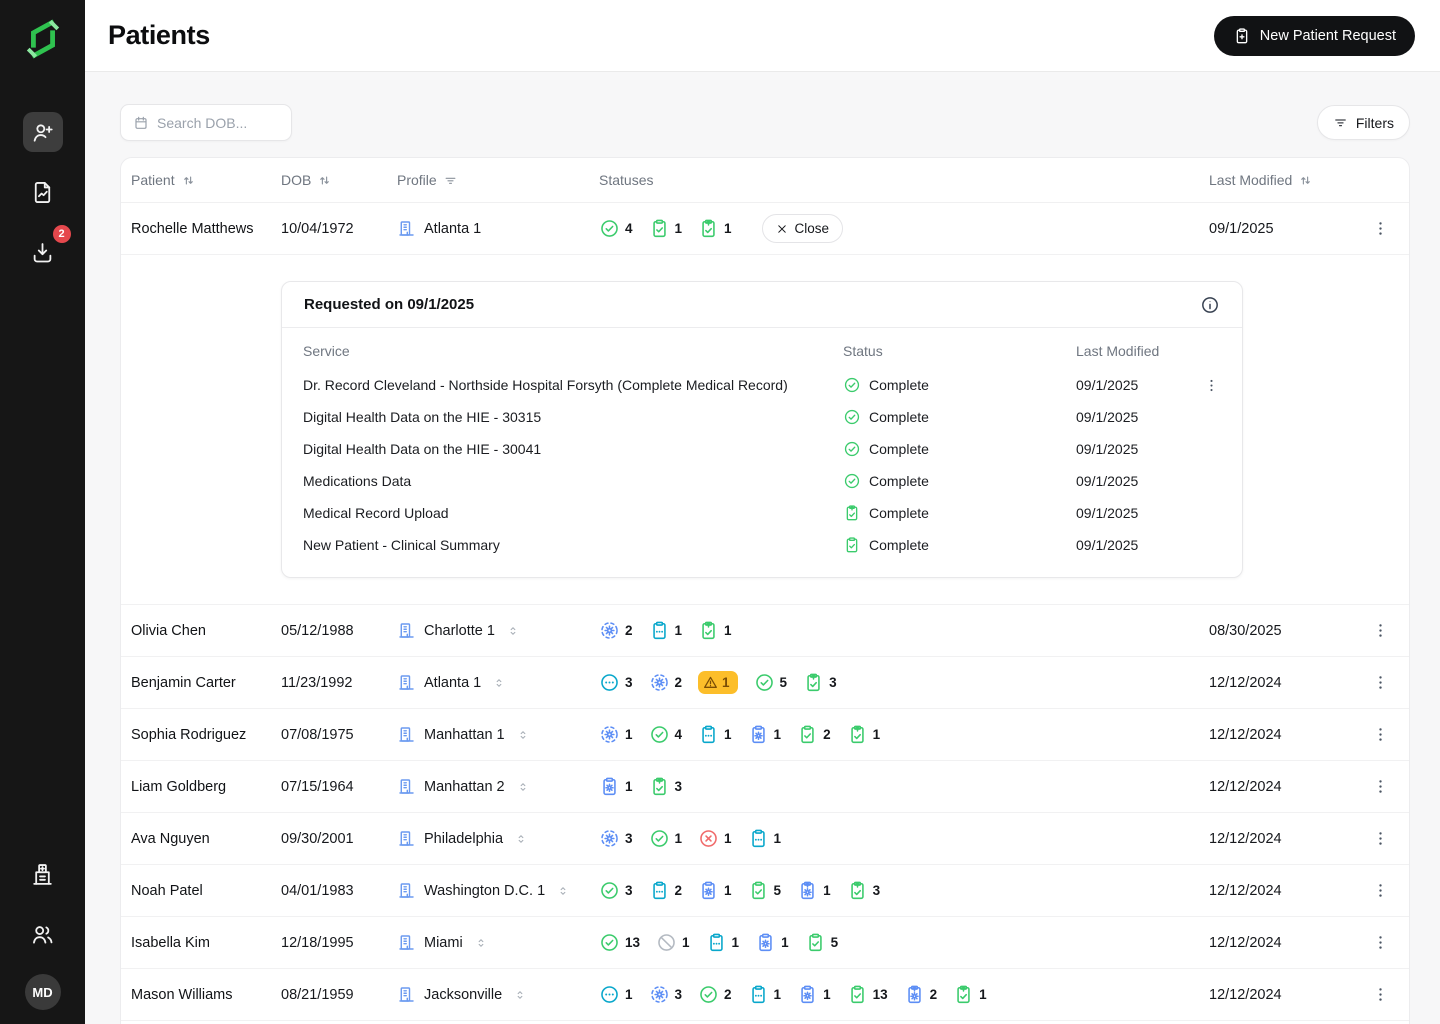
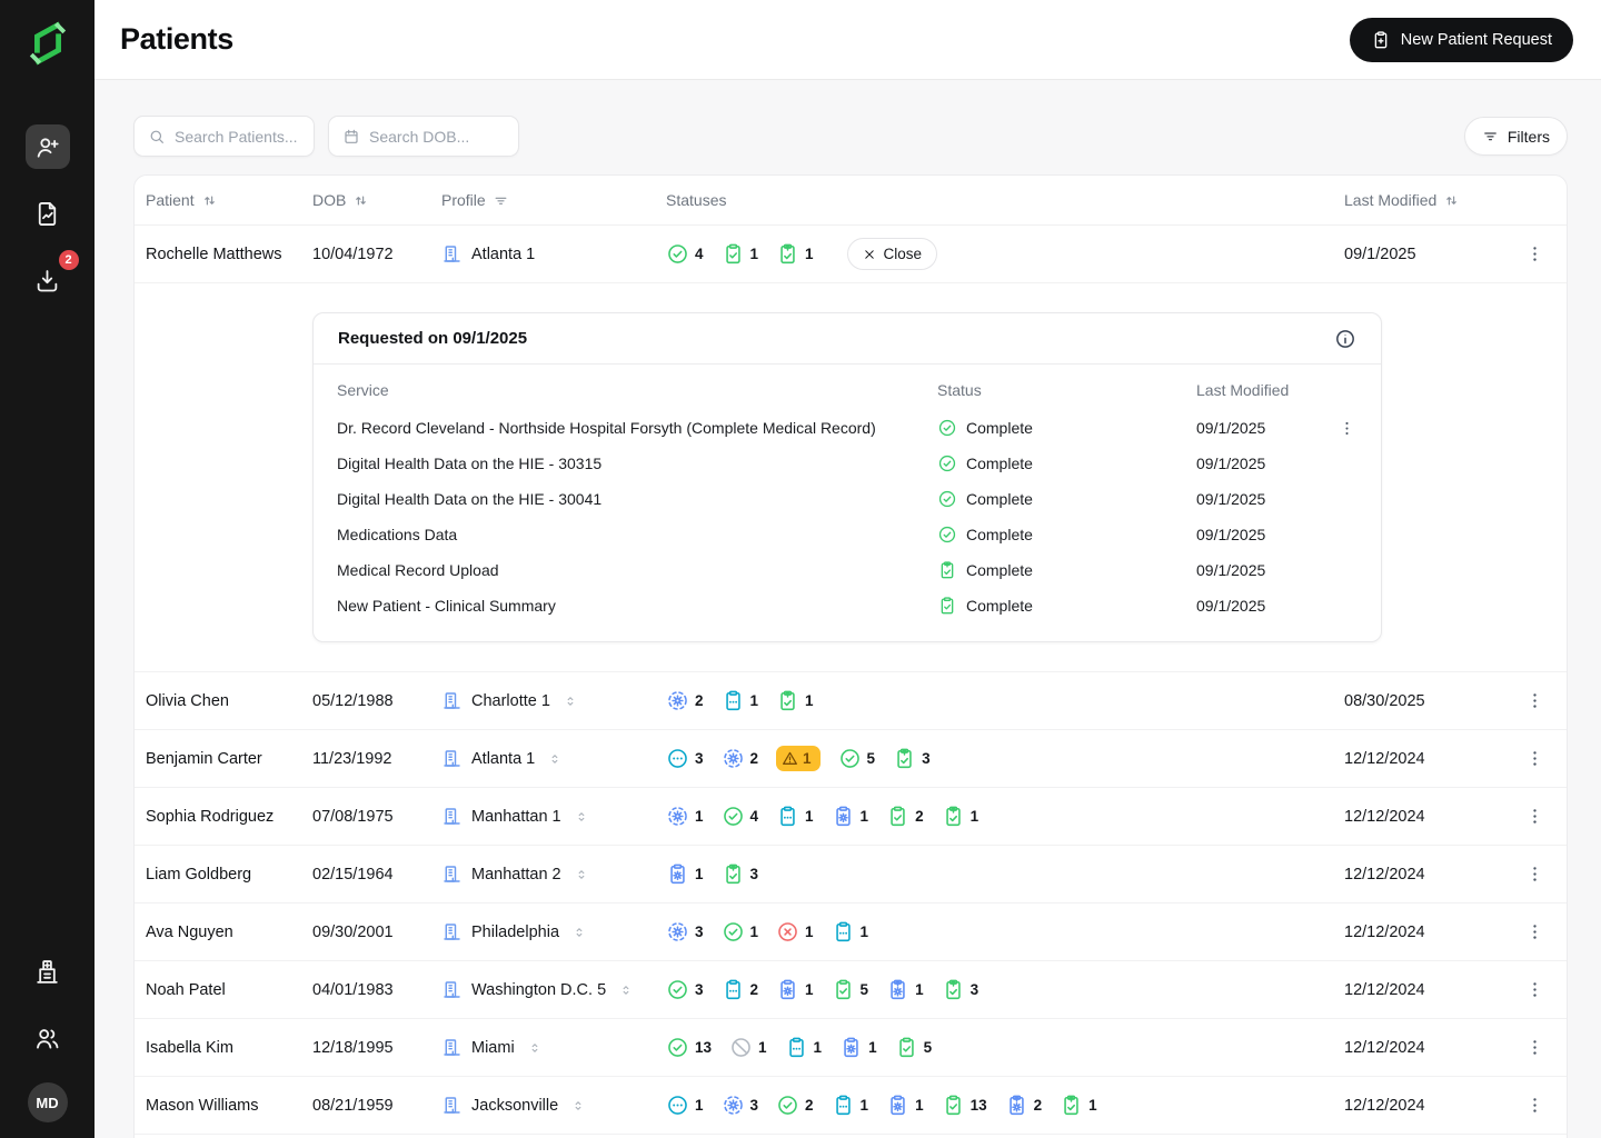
  2
  MD
  Patients
  New Patient Request
+ Search Patients...
  Search DOB...
  Filters
  Patient
  DOB
  Profile
  Statuses
  Last Modified
  Rochelle Matthews
  10/04/1972
  Atlanta 1
  4
  1
  1
  Close
  09/1/2025
  Requested on 09/1/2025
  Service
  Status
  Last Modified
  Dr. Record Cleveland - Northside Hospital Forsyth (Complete Medical Record)
  Complete
  09/1/2025
  Digital Health Data on the HIE - 30315
  Complete
  09/1/2025
  Digital Health Data on the HIE - 30041
  Complete
  09/1/2025
  Medications Data
  Complete
  09/1/2025
  Medical Record Upload
  Complete
  09/1/2025
  New Patient - Clinical Summary
  Complete
  09/1/2025
  Olivia Chen
  05/12/1988
  Charlotte 1
  2
  1
  1
  08/30/2025
  Benjamin Carter
  11/23/1992
  Atlanta 1
  3
  2
  1
  5
  3
  12/12/2024
  Sophia Rodriguez
  07/08/1975
  Manhattan 1
  1
  4
  1
  1
  2
  1
  12/12/2024
  Liam Goldberg
- 07/15/1964
+ 02/15/1964
  Manhattan 2
  1
  3
  12/12/2024
  Ava Nguyen
  09/30/2001
  Philadelphia
  3
  1
  1
  1
  12/12/2024
  Noah Patel
  04/01/1983
- Washington D.C. 1
+ Washington D.C. 5
  3
  2
  1
  5
  1
  3
  12/12/2024
  Isabella Kim
  12/18/1995
  Miami
  13
  1
  1
  1
  5
  12/12/2024
  Mason Williams
  08/21/1959
  Jacksonville
  1
  3
  2
  1
  1
  13
  2
  1
  12/12/2024
